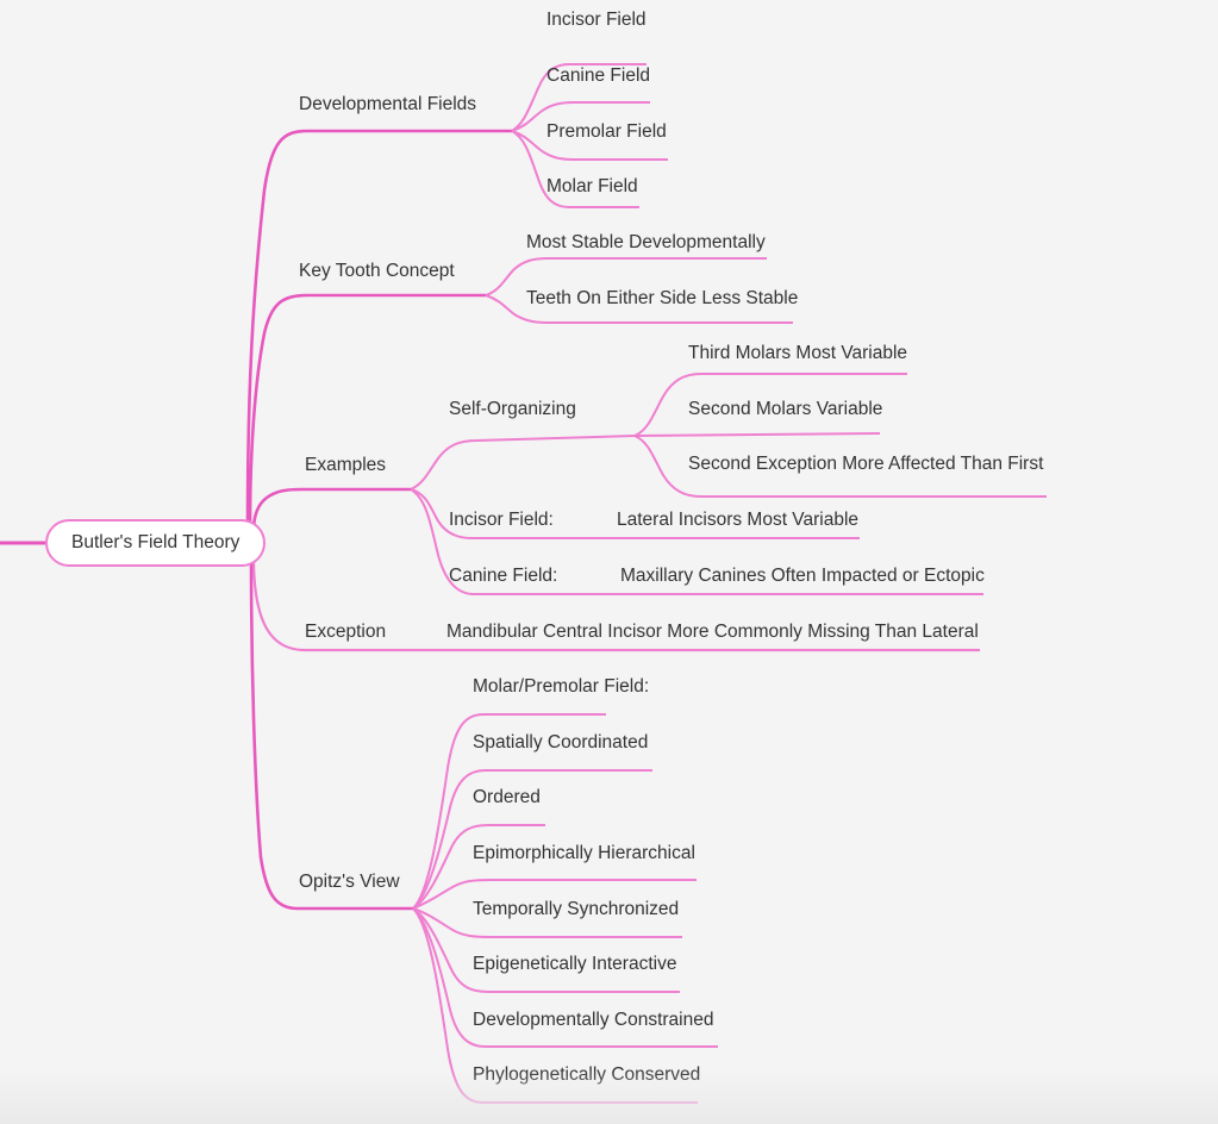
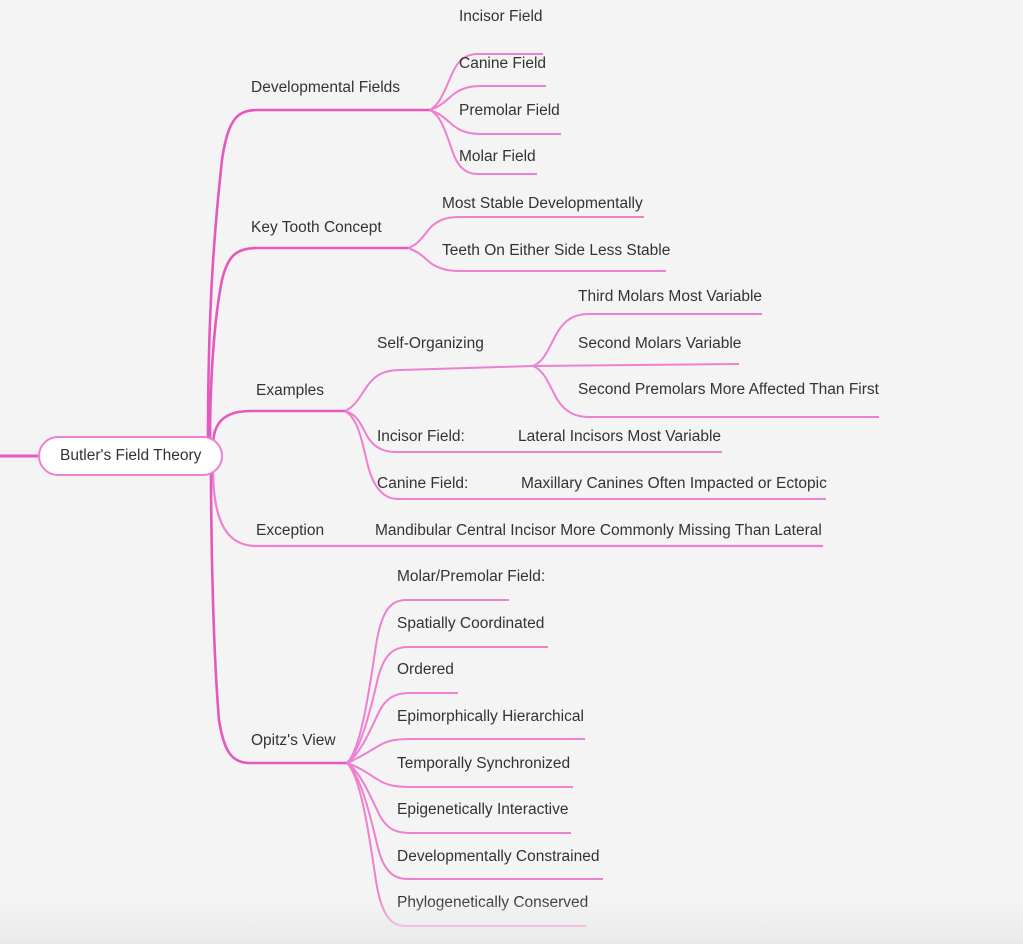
  Butler's Field Theory
  Developmental Fields
  Incisor Field
  Canine Field
  Premolar Field
  Molar Field
  Key Tooth Concept
  Most Stable Developmentally
  Teeth On Either Side Less Stable
  Examples
  Self-Organizing
  Third Molars Most Variable
  Second Molars Variable
- Second Exception More Affected Than First
+ Second Premolars More Affected Than First
  Incisor Field:
  Lateral Incisors Most Variable
  Canine Field:
  Maxillary Canines Often Impacted or Ectopic
  Exception
  Mandibular Central Incisor More Commonly Missing Than Lateral
  Opitz's View
  Molar/Premolar Field:
  Spatially Coordinated
  Ordered
  Epimorphically Hierarchical
  Temporally Synchronized
  Epigenetically Interactive
  Developmentally Constrained
